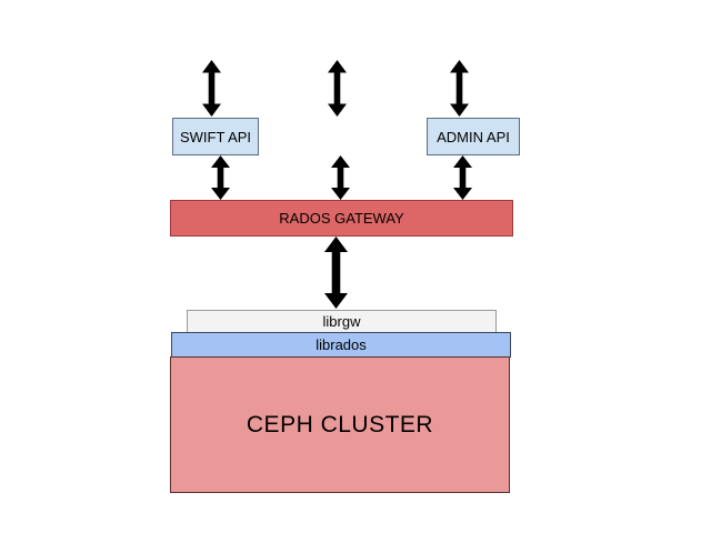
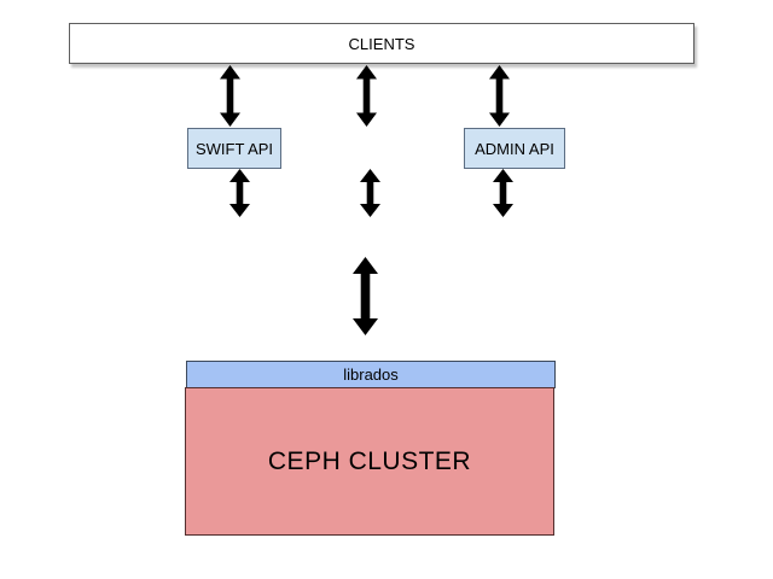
+ CLIENTS
  SWIFT API
  ADMIN API
- RADOS GATEWAY
- librgw
  librados
  CEPH CLUSTER
